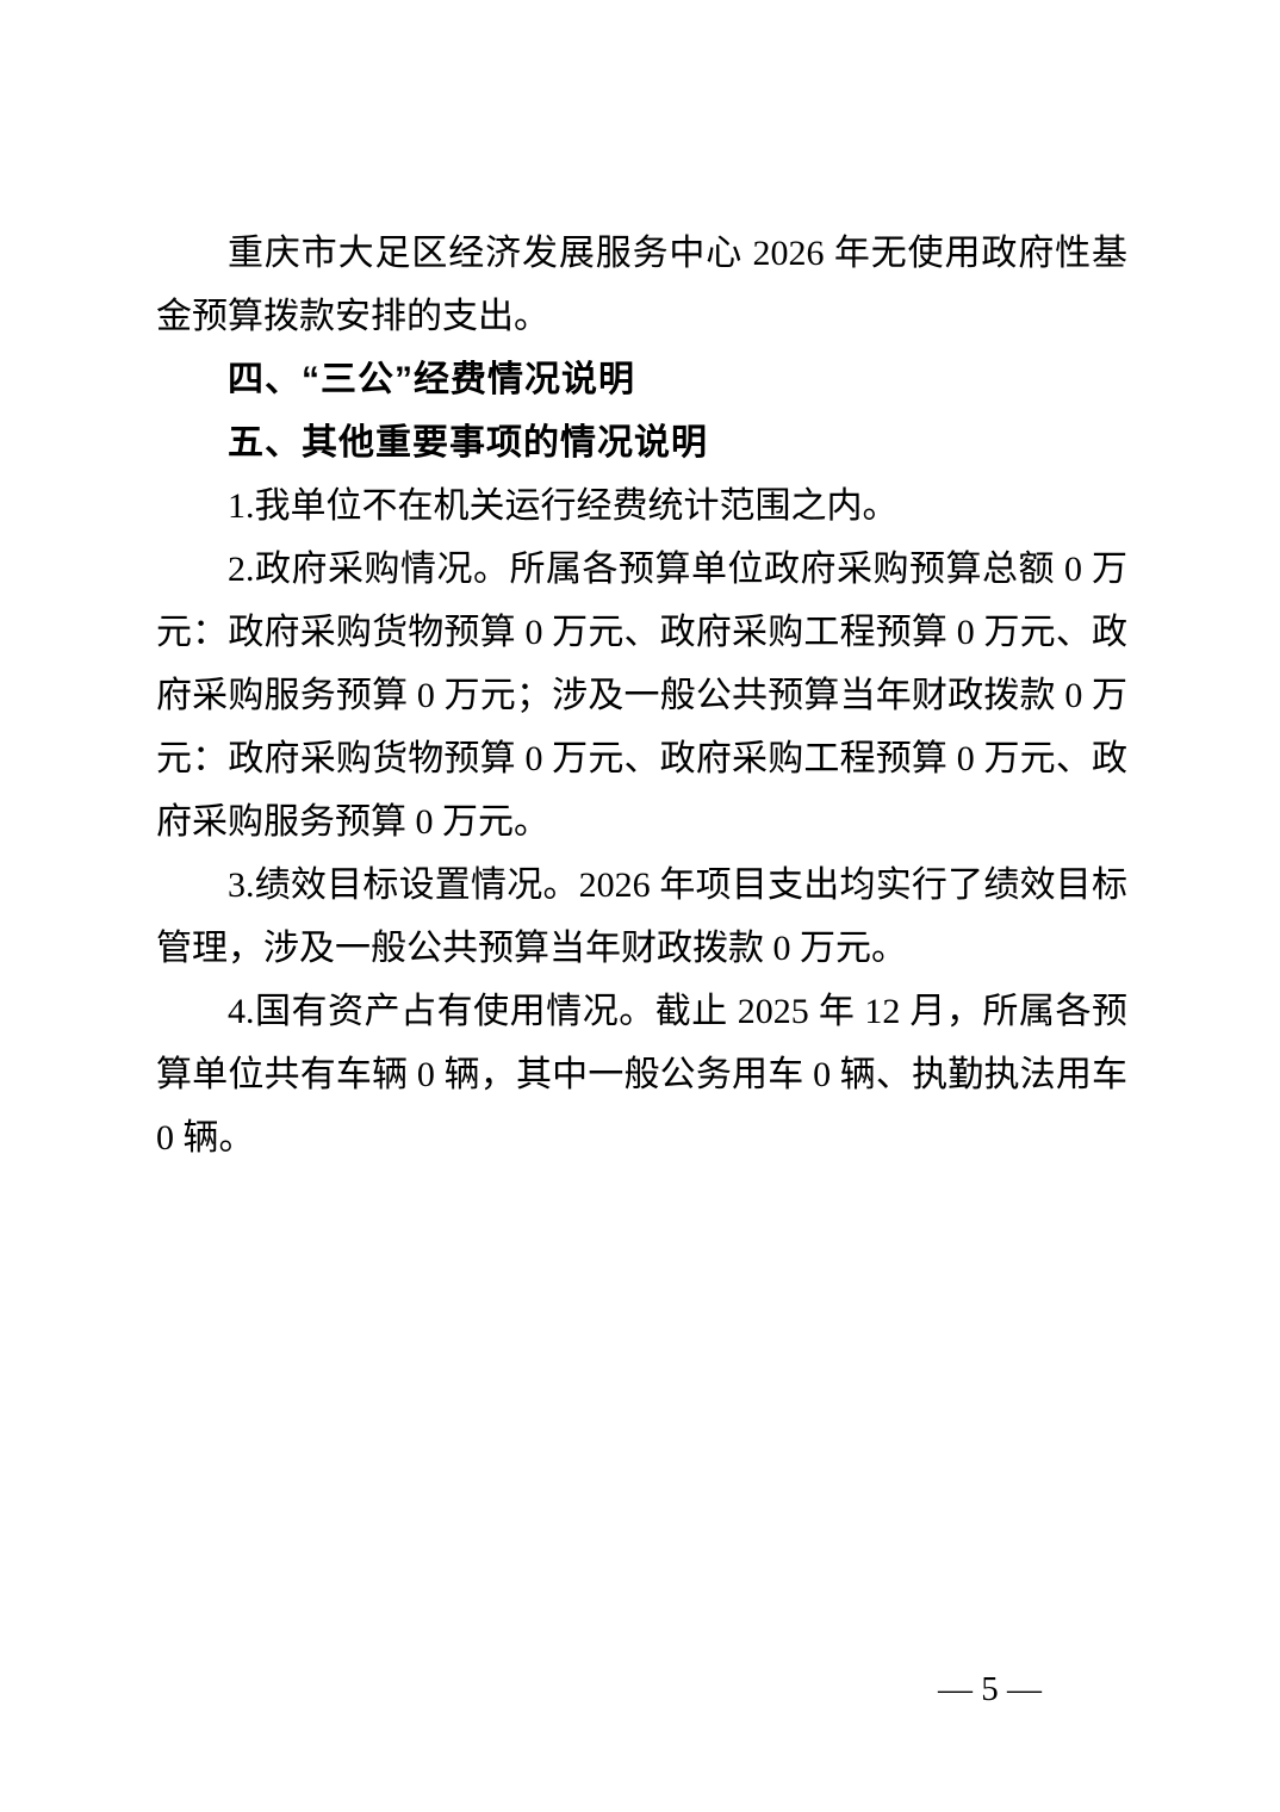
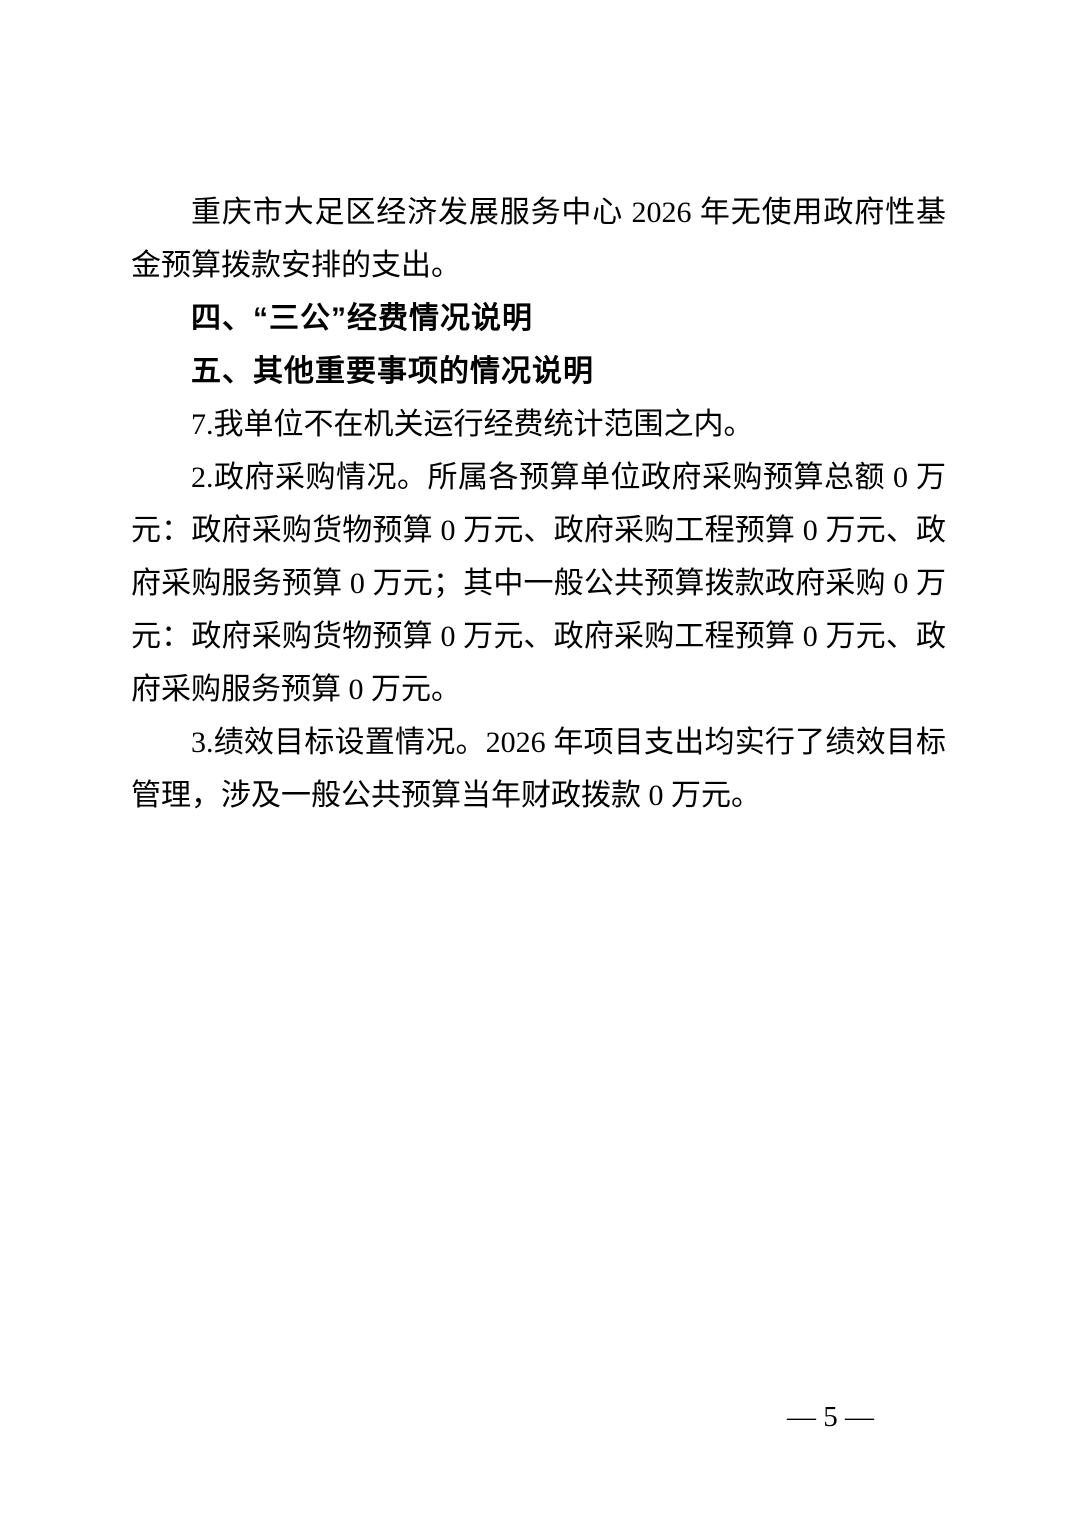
  重庆市大足区经济发展服务中心 2026 年无使用政府性基金预算拨款安排的支出。
  四、“三公”经费情况说明
  五、其他重要事项的情况说明
- 1.我单位不在机关运行经费统计范围之内。
+ 7.我单位不在机关运行经费统计范围之内。
- 2.政府采购情况。所属各预算单位政府采购预算总额 0 万元：政府采购货物预算 0 万元、政府采购工程预算 0 万元、政府采购服务预算 0 万元；涉及一般公共预算当年财政拨款 0 万元：政府采购货物预算 0 万元、政府采购工程预算 0 万元、政府采购服务预算 0 万元。
+ 2.政府采购情况。所属各预算单位政府采购预算总额 0 万元：政府采购货物预算 0 万元、政府采购工程预算 0 万元、政府采购服务预算 0 万元；其中一般公共预算拨款政府采购 0 万元：政府采购货物预算 0 万元、政府采购工程预算 0 万元、政府采购服务预算 0 万元。
  3.绩效目标设置情况。2026 年项目支出均实行了绩效目标管理，涉及一般公共预算当年财政拨款 0 万元。
- 4.国有资产占有使用情况。截止 2025 年 12 月，所属各预算单位共有车辆 0 辆，其中一般公务用车 0 辆、执勤执法用车 0 辆。
  — 5 —
